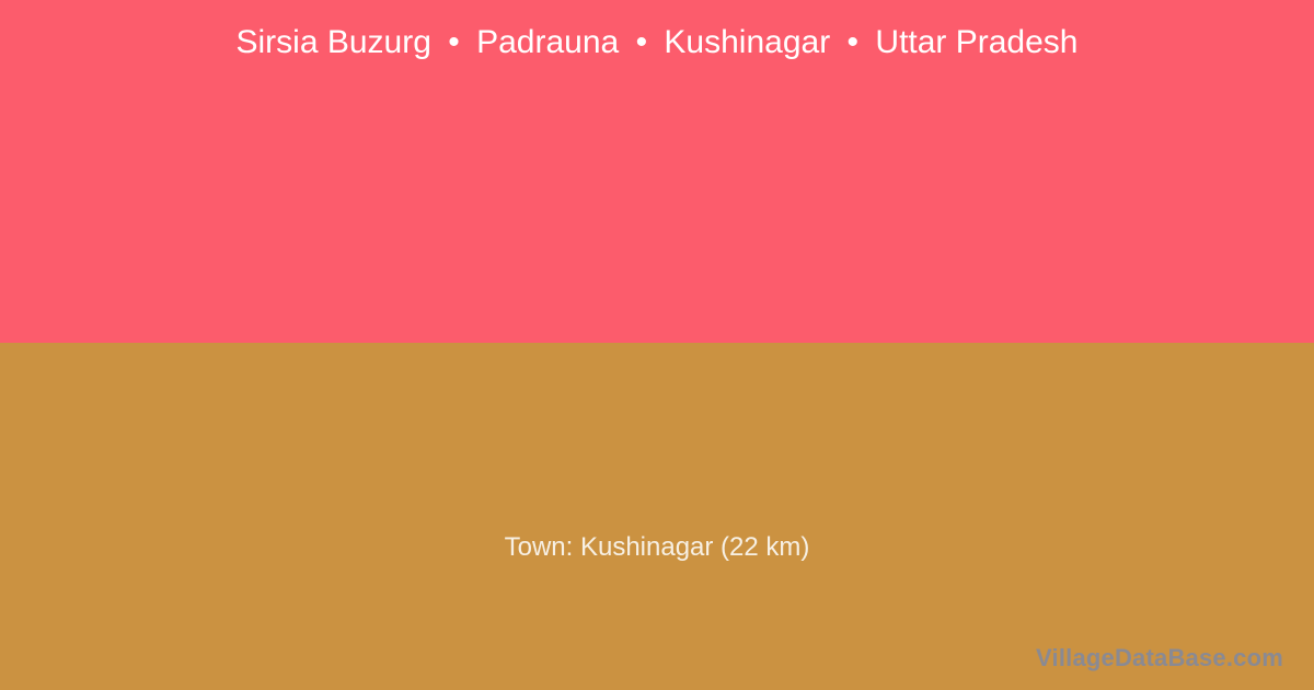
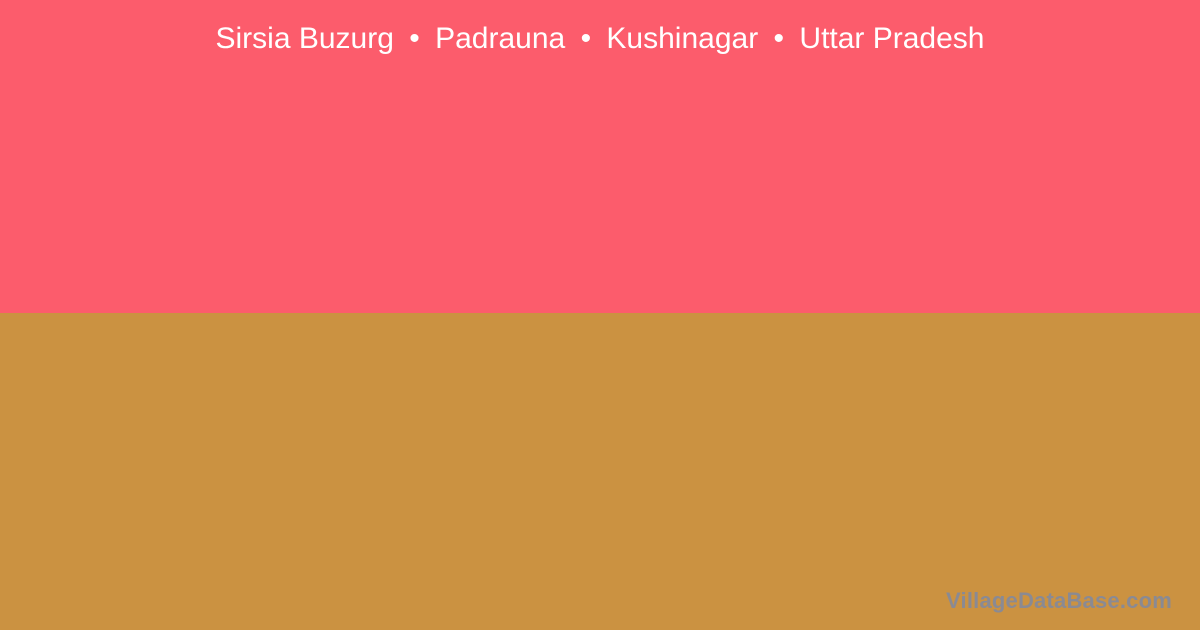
  Sirsia Buzurg • Padrauna • Kushinagar • Uttar Pradesh
- Town: Kushinagar (22 km)
  VillageDataBase.com
